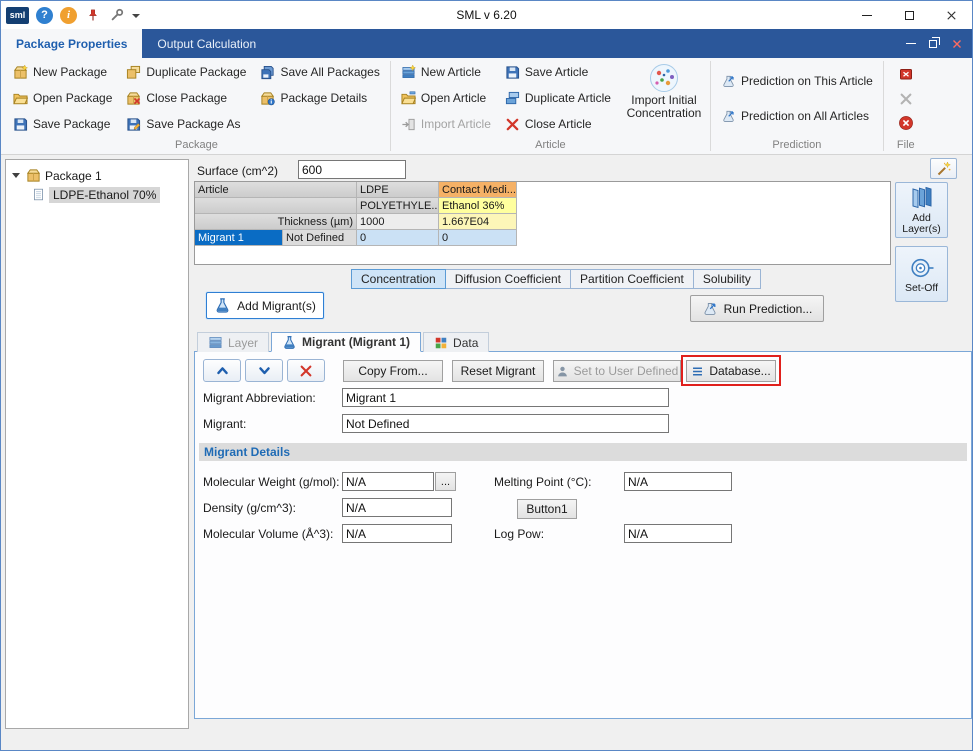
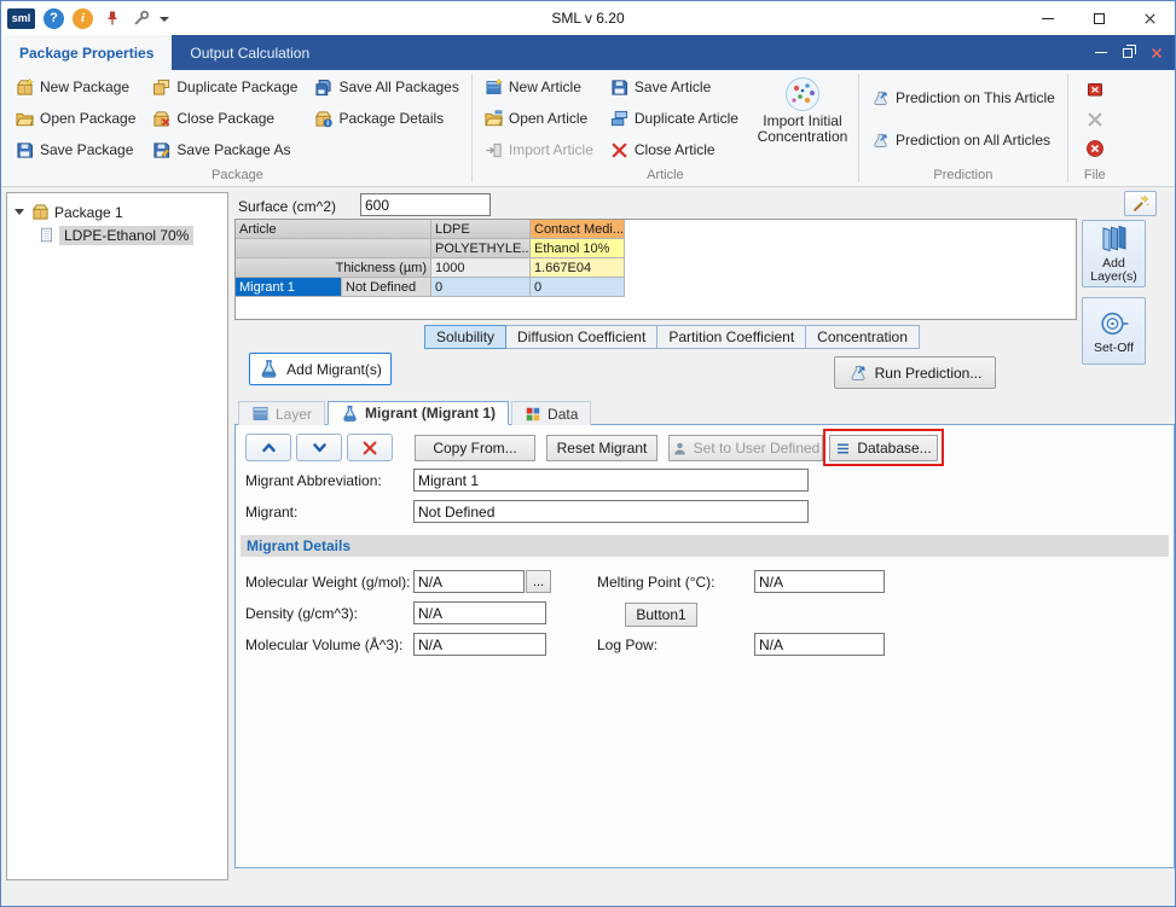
  sml
  ?
  i
  SML v 6.20
  Package Properties
  Output Calculation
  New Package
  Open Package
  Save Package
  Duplicate Package
  Close Package
  Save Package As
  Save All Packages
  Package Details
  Package
  New Article
  Open Article
  Import Article
  Save Article
  Duplicate Article
  Close Article
  Import Initial Concentration
  Article
  Prediction on This Article
  Prediction on All Articles
  Prediction
  File
  Package 1
  LDPE-Ethanol 70%
  Surface (cm^2)
  600
  Article
  LDPE
  Contact Medi...
  POLYETHYLE..
- Ethanol 36%
+ Ethanol 10%
  Thickness (µm)
  1000
  1.667E04
  Migrant 1
  Not Defined
  0
  0
  Add Layer(s)
  Set-Off
- Concentration
+ Solubility
  Diffusion Coefficient
  Partition Coefficient
- Solubility
+ Concentration
  Add Migrant(s)
  Run Prediction...
  Layer
  Migrant (Migrant 1)
  Data
  Copy From...
  Reset Migrant
  Set to User Defined
  Database...
  Migrant Abbreviation:
  Migrant 1
  Migrant:
  Not Defined
  Migrant Details
  Molecular Weight (g/mol):
  N/A
  ...
  Melting Point (°C):
  N/A
  Density (g/cm^3):
  N/A
  Button1
  Molecular Volume (Å^3):
  N/A
  Log Pow:
  N/A
